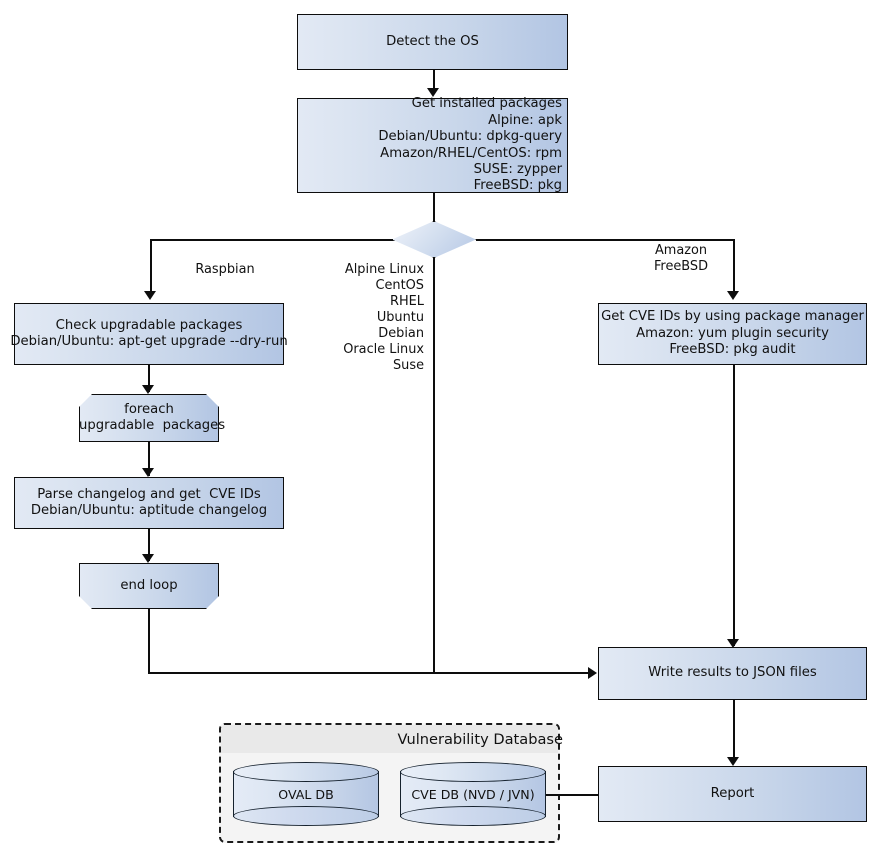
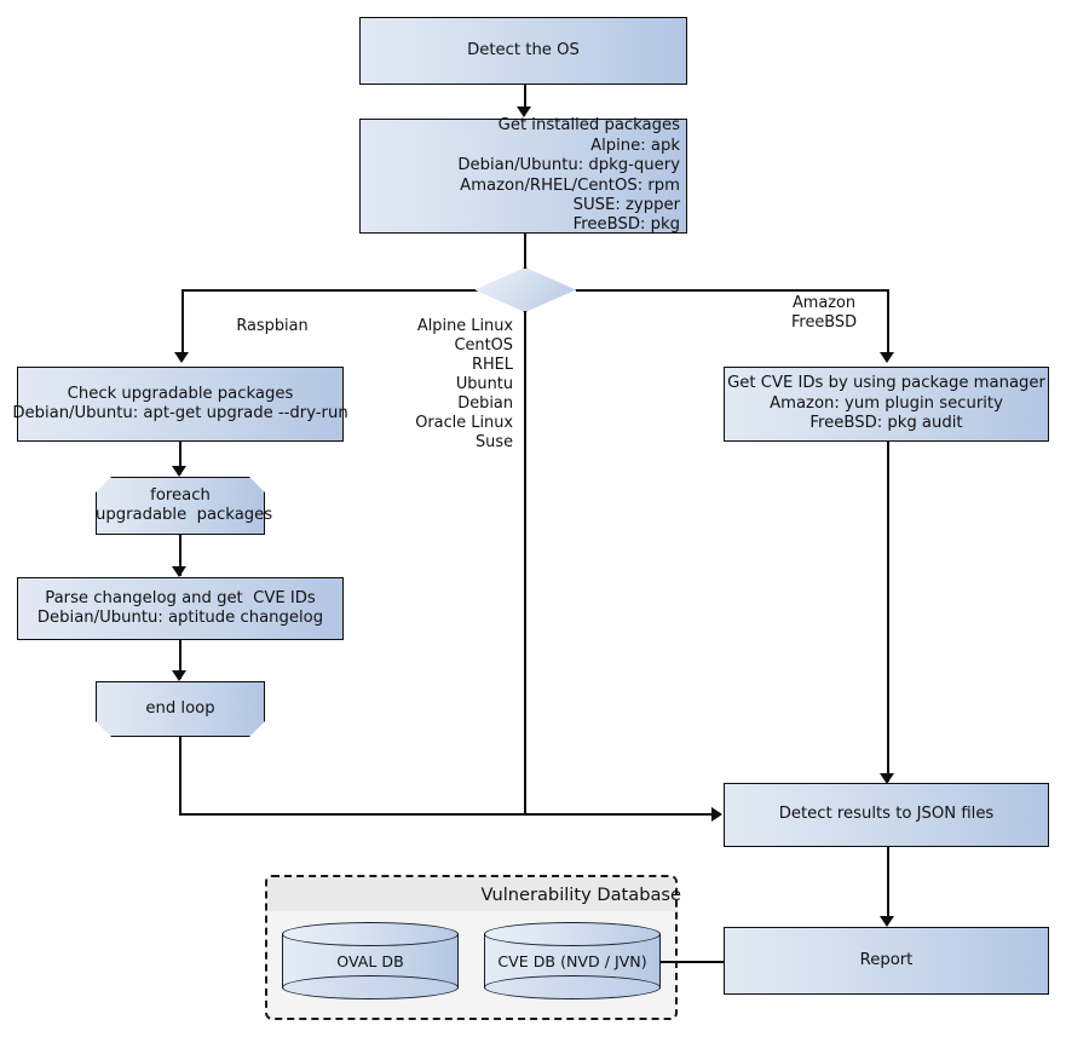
  Raspbian
  Alpine Linux
  CentOS
  RHEL
  Ubuntu
  Debian
  Oracle Linux
  Suse
  Amazon
  FreeBSD
  Vulnerability Database
  Detect the OS
  Get installed packages
  Alpine: apk
  Debian/Ubuntu: dpkg-query
  Amazon/RHEL/CentOS: rpm
  SUSE: zypper
  FreeBSD: pkg
  Check upgradable packages
  Debian/Ubuntu: apt-get upgrade --dry-run
  foreach
  upgradable packages
  Parse changelog and get CVE IDs
  Debian/Ubuntu: aptitude changelog
  end loop
  Get CVE IDs by using package manager
  Amazon: yum plugin security
  FreeBSD: pkg audit
- Write results to JSON files
+ Detect results to JSON files
  Report
  OVAL DB
  CVE DB (NVD / JVN)
